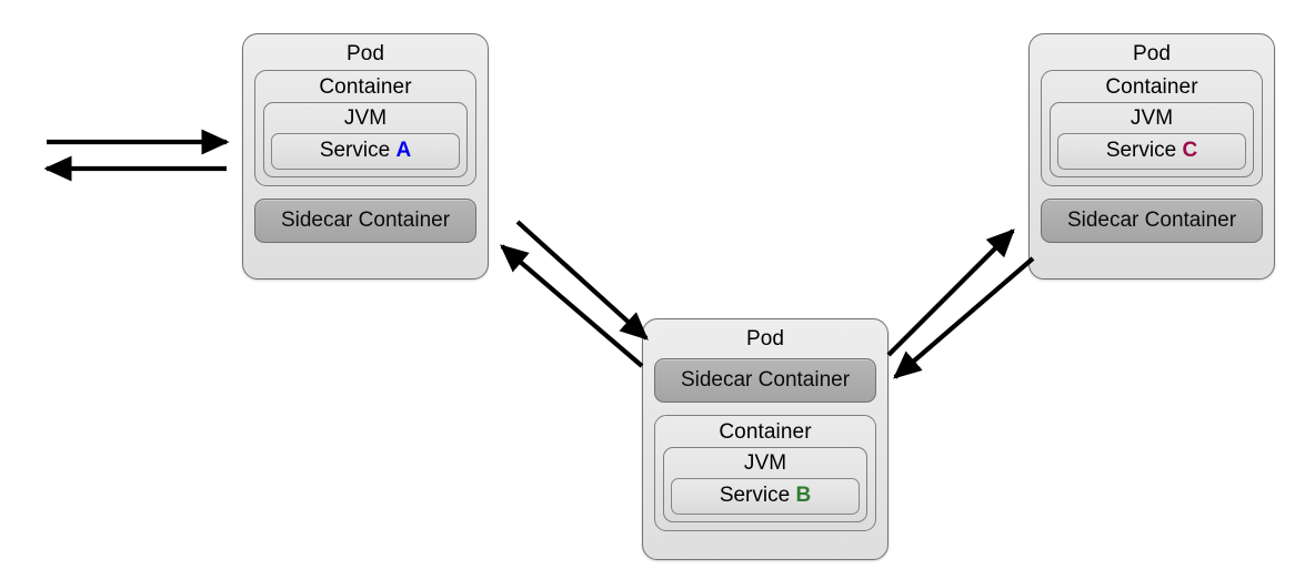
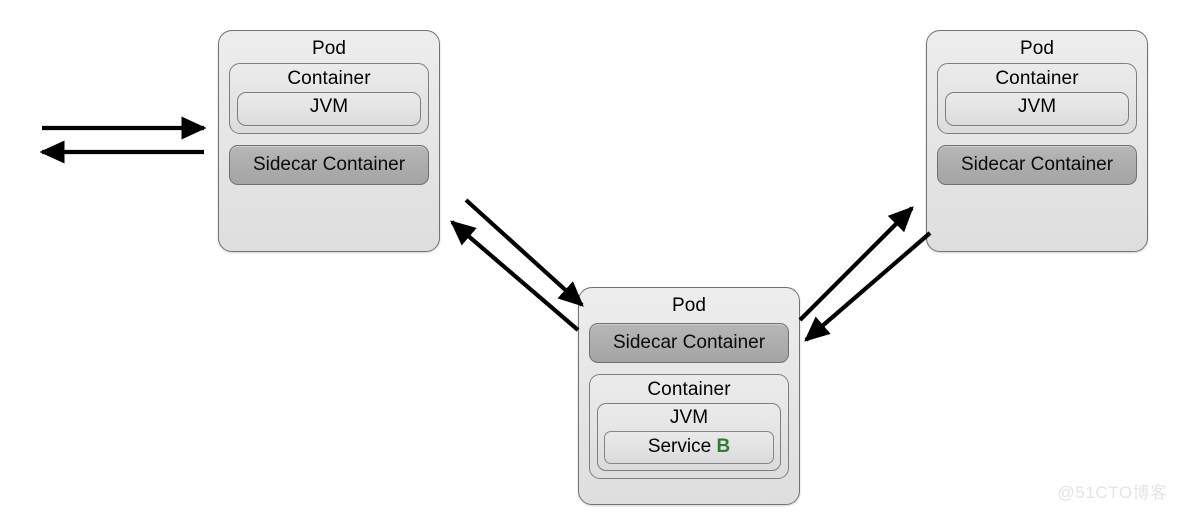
  Pod
  Container
  JVM
- Service A
  Sidecar Container
  Pod
  Sidecar Container
  Container
  JVM
  Service B
  Pod
  Container
  JVM
- Service C
  Sidecar Container
+ @51CTO博客
